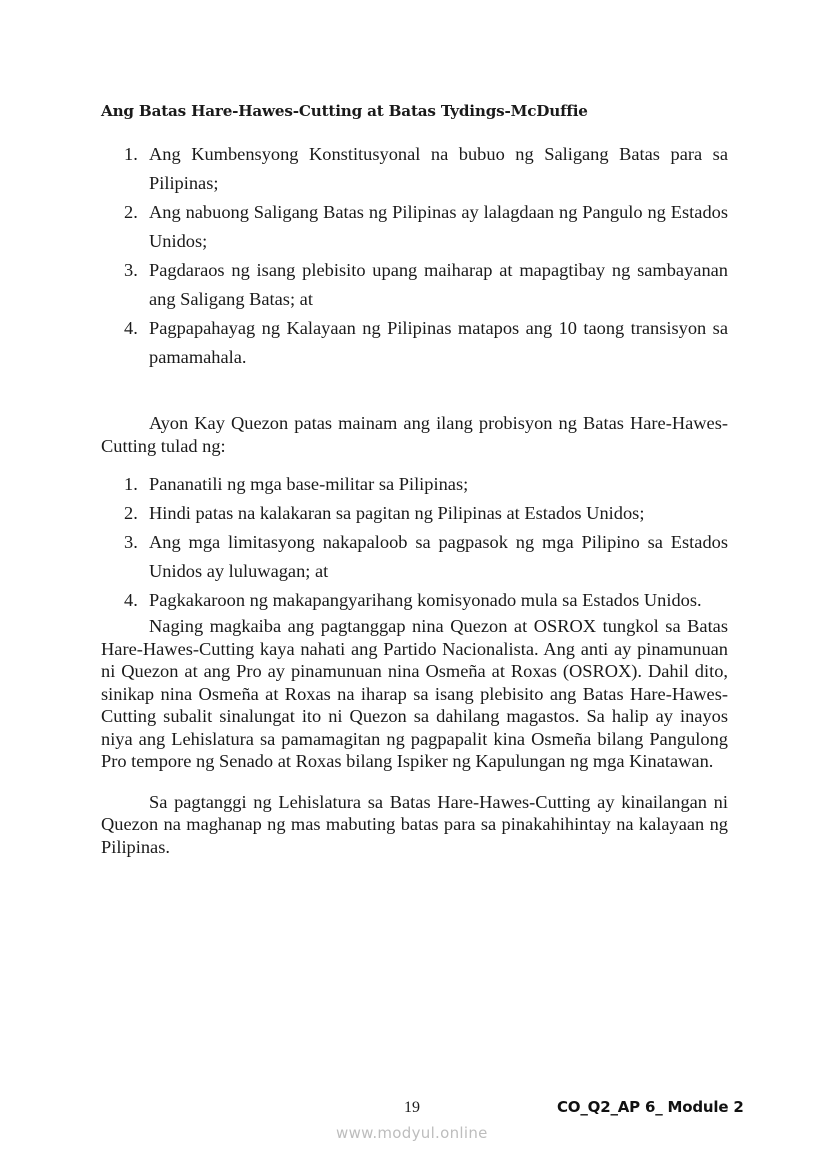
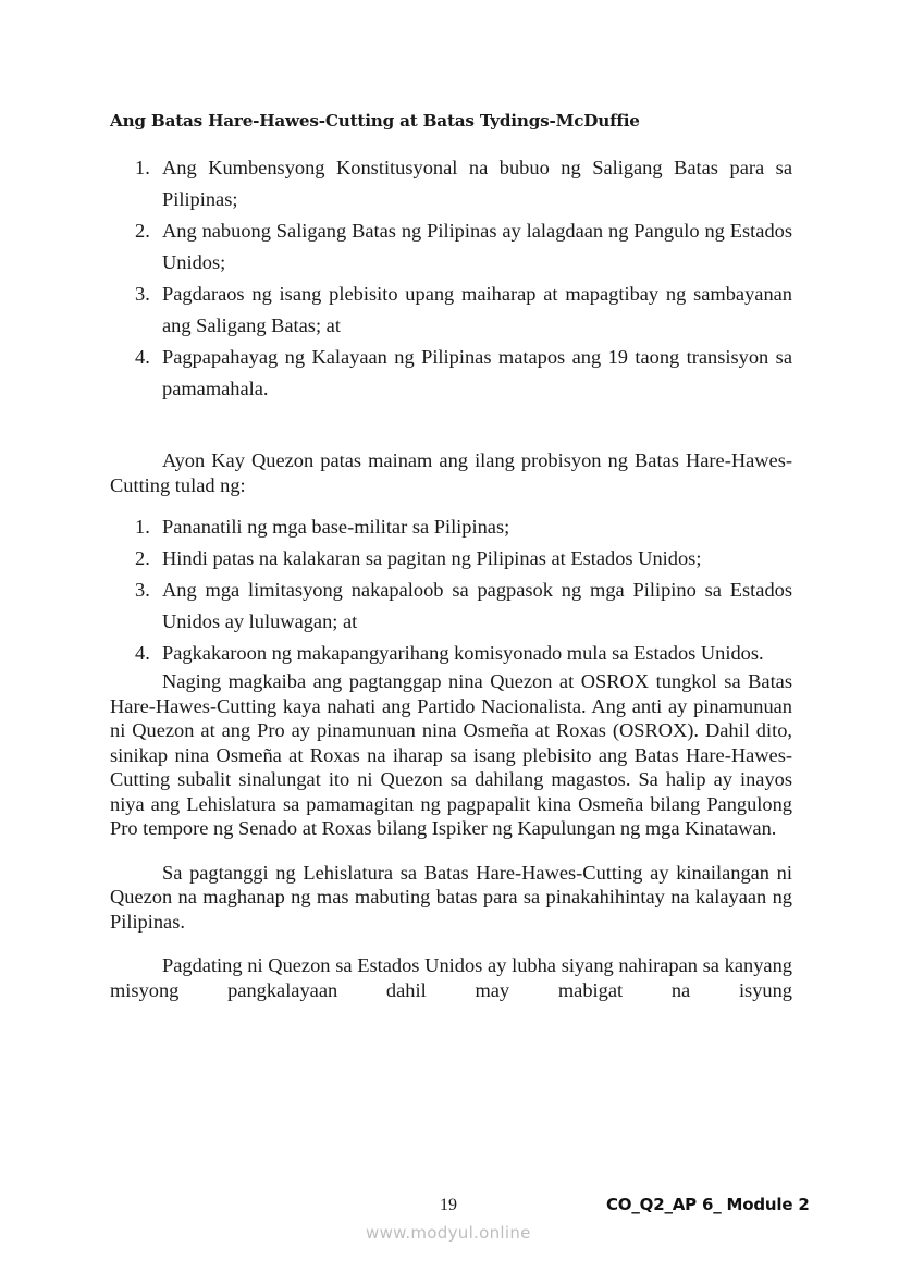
  Ang Batas Hare-Hawes-Cutting at Batas Tydings-McDuffie
  1.
  Ang Kumbensyong Konstitusyonal na bubuo ng Saligang Batas para sa Pilipinas;
  2.
  Ang nabuong Saligang Batas ng Pilipinas ay lalagdaan ng Pangulo ng Estados Unidos;
  3.
  Pagdaraos ng isang plebisito upang maiharap at mapagtibay ng sambayanan ang Saligang Batas; at
  4.
- Pagpapahayag ng Kalayaan ng Pilipinas matapos ang 10 taong transisyon sa pamamahala.
+ Pagpapahayag ng Kalayaan ng Pilipinas matapos ang 19 taong transisyon sa pamamahala.
  Ayon Kay Quezon patas mainam ang ilang probisyon ng Batas Hare-Hawes-Cutting tulad ng:
  1.
  Pananatili ng mga base-militar sa Pilipinas;
  2.
  Hindi patas na kalakaran sa pagitan ng Pilipinas at Estados Unidos;
  3.
  Ang mga limitasyong nakapaloob sa pagpasok ng mga Pilipino sa Estados Unidos ay luluwagan; at
  4.
  Pagkakaroon ng makapangyarihang komisyonado mula sa Estados Unidos.
  Naging magkaiba ang pagtanggap nina Quezon at OSROX tungkol sa Batas Hare-Hawes-Cutting kaya nahati ang Partido Nacionalista. Ang anti ay pinamunuan ni Quezon at ang Pro ay pinamunuan nina Osmeña at Roxas (OSROX). Dahil dito, sinikap nina Osmeña at Roxas na iharap sa isang plebisito ang Batas Hare-Hawes-Cutting subalit sinalungat ito ni Quezon sa dahilang magastos. Sa halip ay inayos niya ang Lehislatura sa pamamagitan ng pagpapalit kina Osmeña bilang Pangulong Pro tempore ng Senado at Roxas bilang Ispiker ng Kapulungan ng mga Kinatawan.
  Sa pagtanggi ng Lehislatura sa Batas Hare-Hawes-Cutting ay kinailangan ni Quezon na maghanap ng mas mabuting batas para sa pinakahihintay na kalayaan ng Pilipinas.
+ Pagdating ni Quezon sa Estados Unidos ay lubha siyang nahirapan sa kanyang misyong pangkalayaan dahil may mabigat na isyung
  19
  CO_Q2_AP 6_ Module 2
  www.modyul.online
